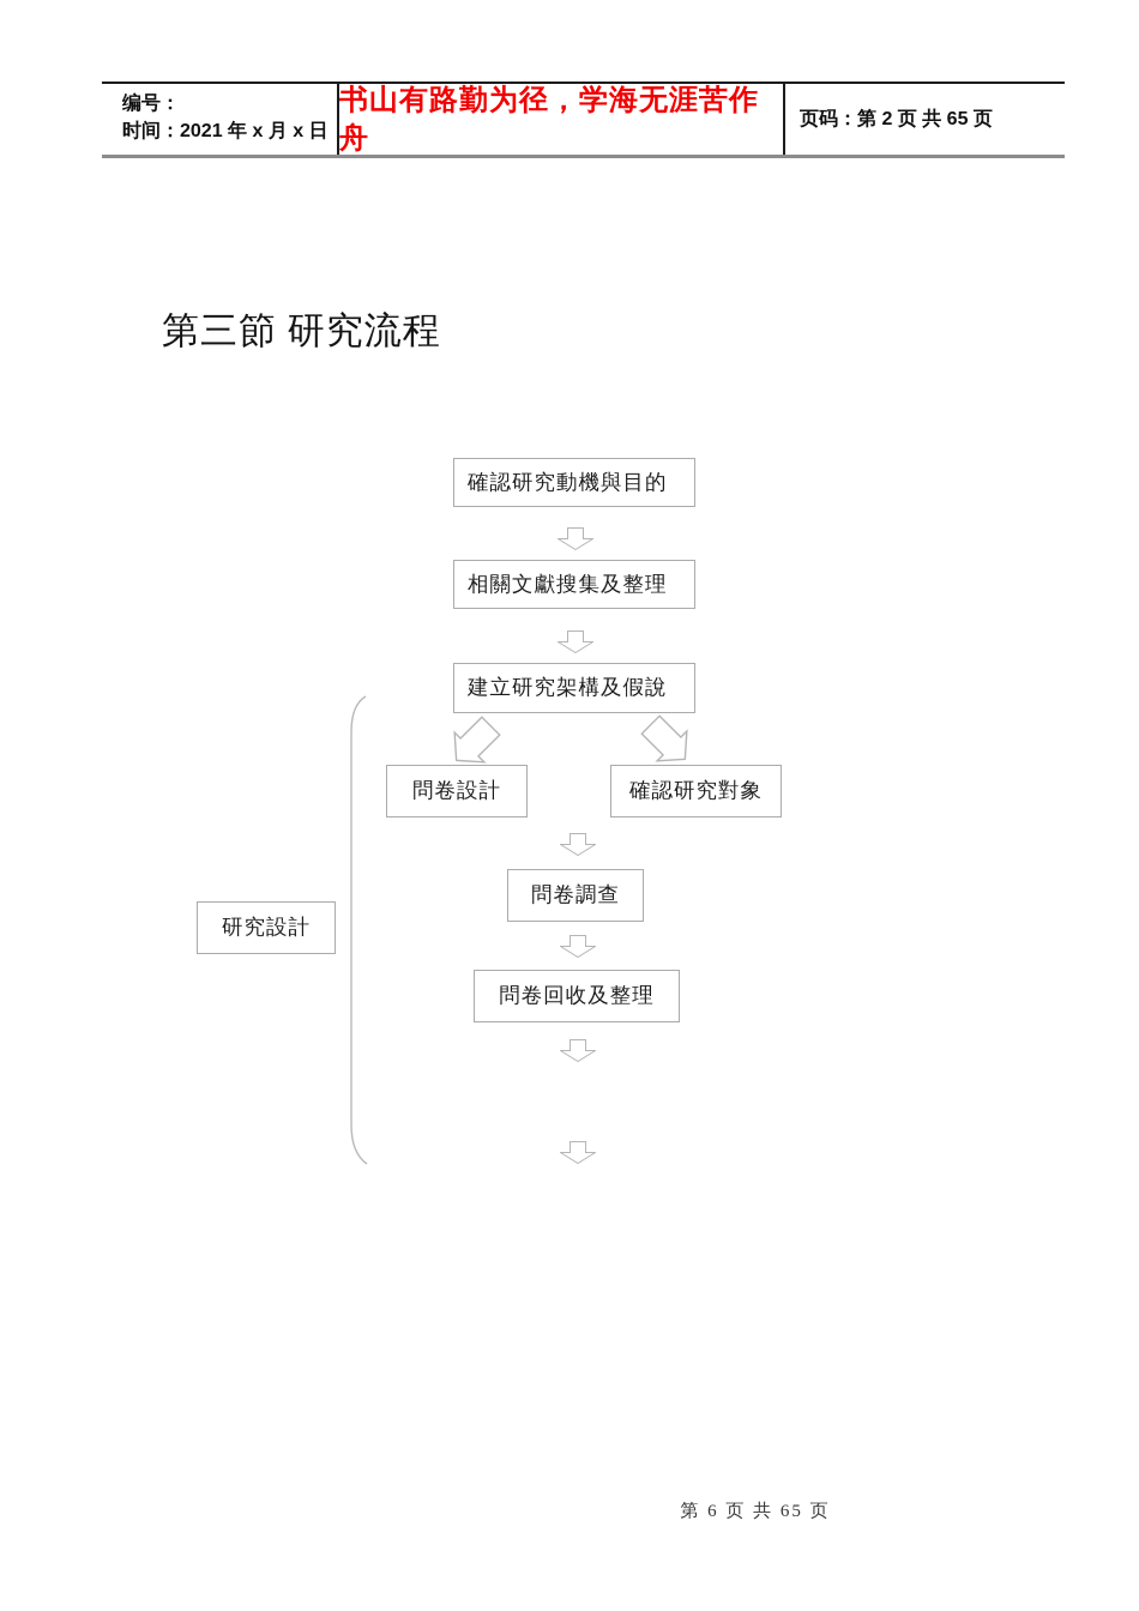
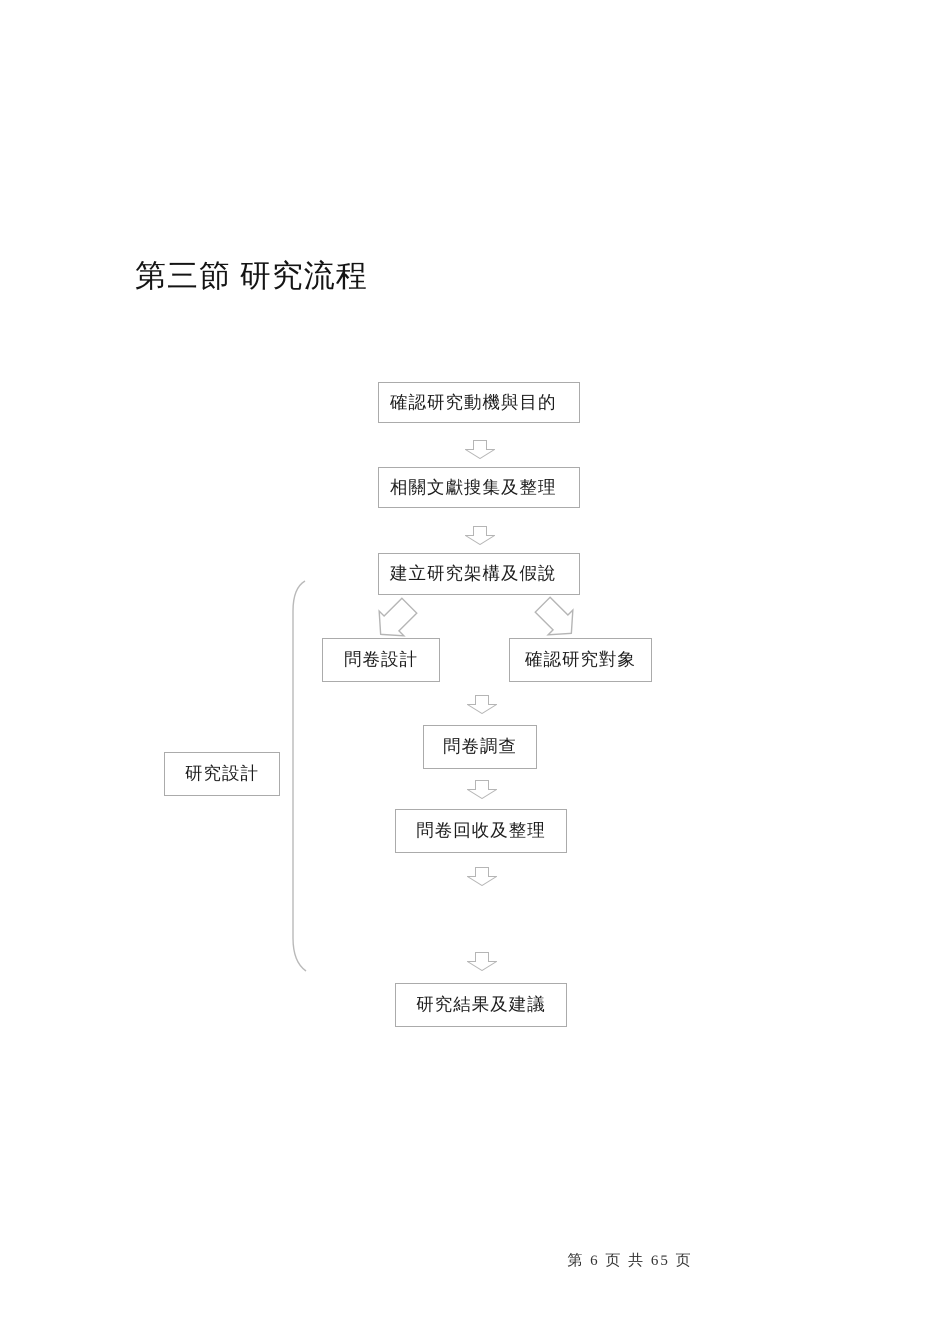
- 编号：
- 时间：2021 年 x 月 x 日
- 书山有路勤为径，学海无涯苦作舟
- 页码：第 2 页 共 65 页
  第三節 研究流程
  確認研究動機與目的
  相關文獻搜集及整理
  建立研究架構及假說
  問卷設計
  確認研究對象
  問卷調查
  問卷回收及整理
+ 研究結果及建議
  研究設計
  第 6 页 共 65 页
